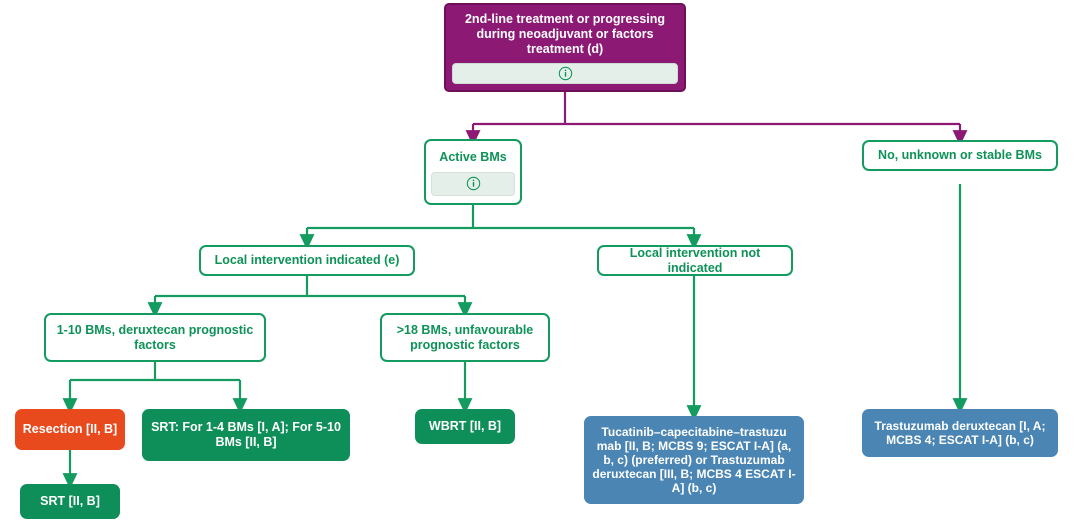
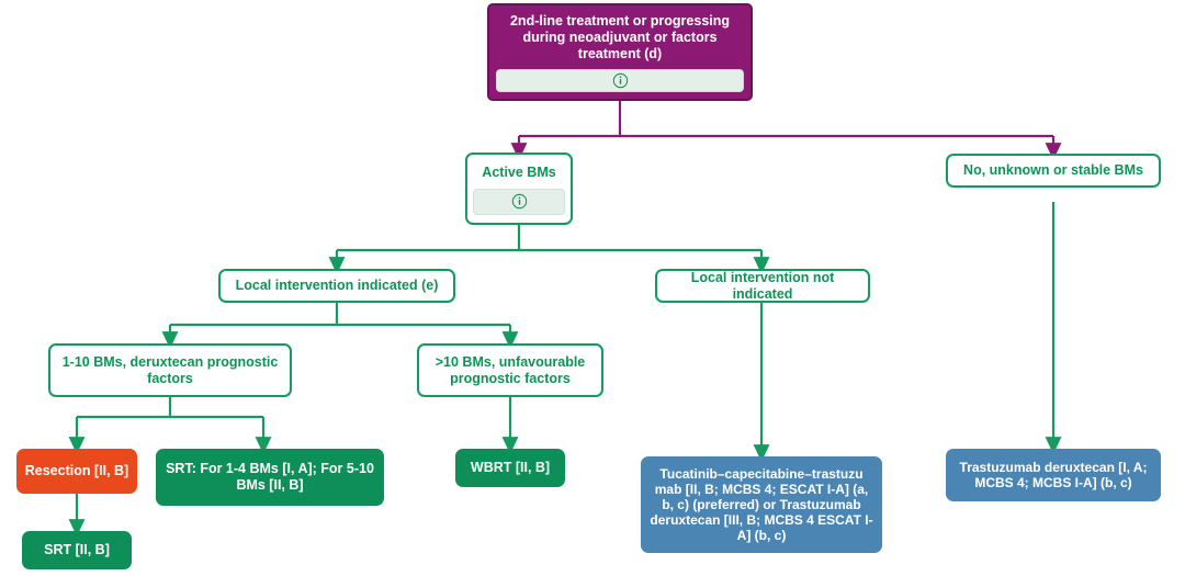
  2nd-line treatment or progressing during neoadjuvant or factors treatment (d)
  Active BMs
  No, unknown or stable BMs
  Local intervention indicated (e)
  Local intervention not indicated
  1-10 BMs, deruxtecan prognostic factors
- >18 BMs, unfavourable prognostic factors
+ >10 BMs, unfavourable prognostic factors
  Resection [II, B]
  SRT: For 1-4 BMs [I, A]; For 5-10 BMs [II, B]
  SRT [II, B]
  WBRT [II, B]
- Tucatinib–capecitabine–trastuzu mab [II, B; MCBS 9; ESCAT I-A] (a, b, c) (preferred) or Trastuzumab deruxtecan [III, B; MCBS 4 ESCAT I-A] (b, c)
+ Tucatinib–capecitabine–trastuzu mab [II, B; MCBS 4; ESCAT I-A] (a, b, c) (preferred) or Trastuzumab deruxtecan [III, B; MCBS 4 ESCAT I-A] (b, c)
- Trastuzumab deruxtecan [I, A; MCBS 4; ESCAT I-A] (b, c)
+ Trastuzumab deruxtecan [I, A; MCBS 4; MCBS I-A] (b, c)
